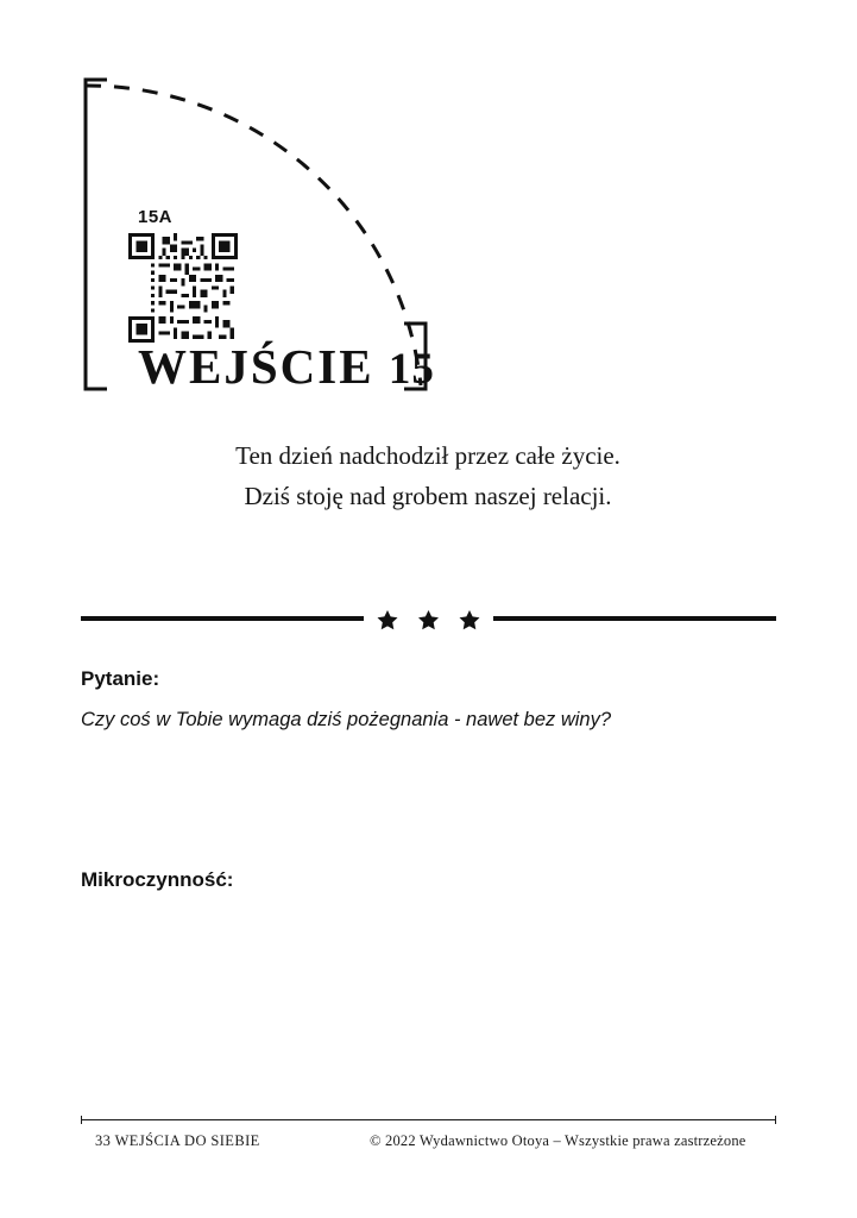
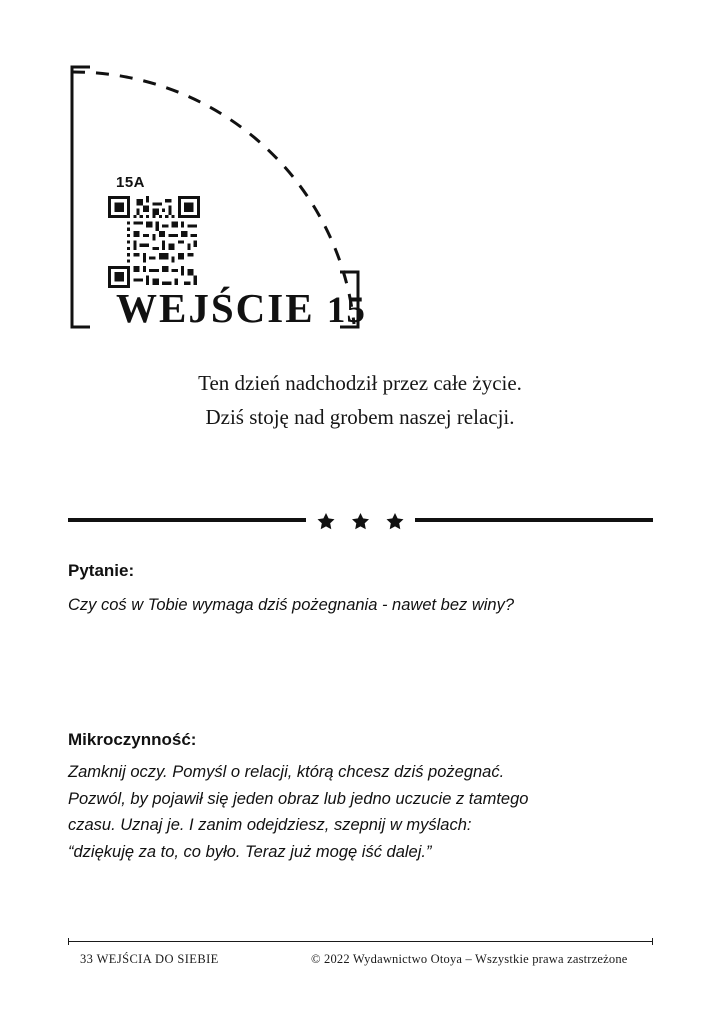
  15A
  WEJŚCIE 15
  Ten dzień nadchodził przez całe życie.
  Dziś stoję nad grobem naszej relacji.
  Pytanie:
  Czy coś w Tobie wymaga dziś pożegnania - nawet bez winy?
  Mikroczynność:
+ Zamknij oczy. Pomyśl o relacji, którą chcesz dziś pożegnać.
+ Pozwól, by pojawił się jeden obraz lub jedno uczucie z tamtego
+ czasu. Uznaj je. I zanim odejdziesz, szepnij w myślach:
+ “dziękuję za to, co było. Teraz już mogę iść dalej.”
  33 WEJŚCIA DO SIEBIE
  © 2022 Wydawnictwo Otoya – Wszystkie prawa zastrzeżone
